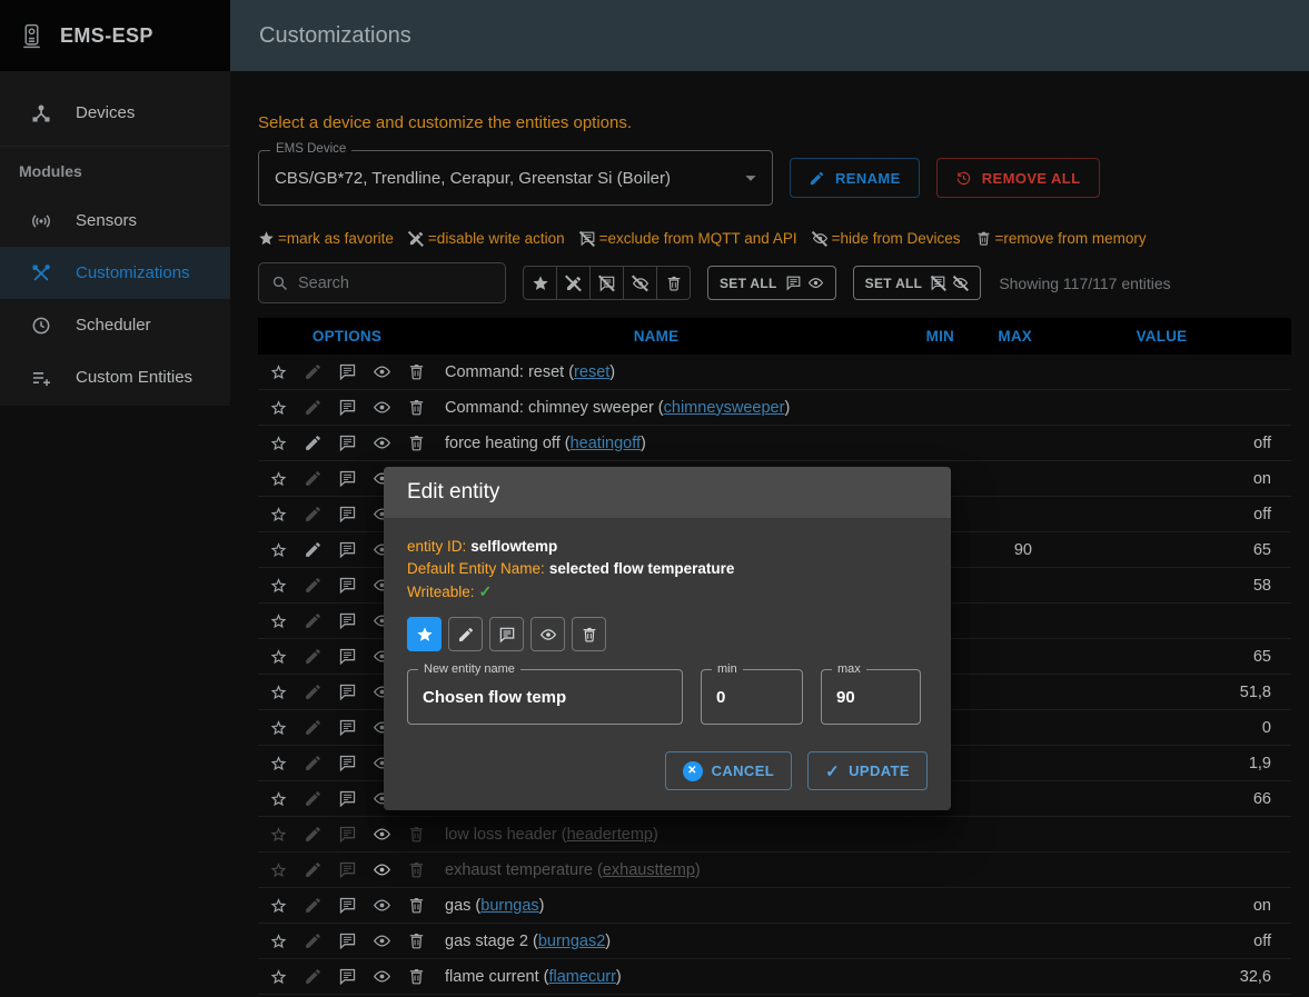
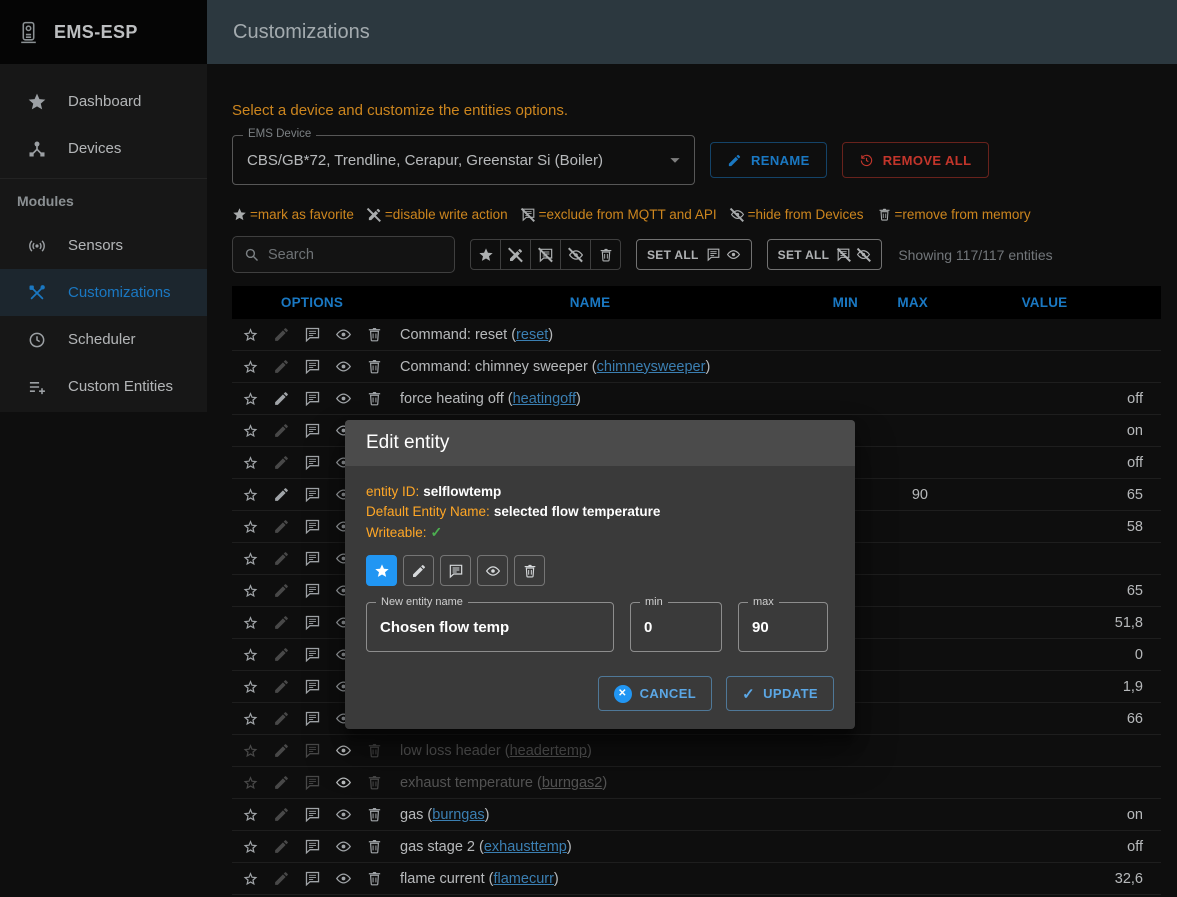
  EMS-ESP
+ Dashboard
  Devices
  Modules
  Sensors
  Customizations
  Scheduler
  Custom Entities
  Customizations
  Select a device and customize the entities options.
  EMS Device
  CBS/GB*72, Trendline, Cerapur, Greenstar Si (Boiler)
  RENAME
  REMOVE ALL
  =mark as favorite
  =disable write action
  =exclude from MQTT and API
  =hide from Devices
  =remove from memory
  Search
  SET ALL
  SET ALL
  Showing 117/117 entities
  OPTIONS
  NAME
  MIN
  MAX
  VALUE
  Command: reset (reset)
  Command: chimney sweeper (chimneysweeper)
  force heating off (heatingoff)
  off
  on
  off
  90
  65
  58
  65
  51,8
  0
  1,9
  66
  low loss header (headertemp)
- exhaust temperature (exhausttemp)
+ exhaust temperature (burngas2)
  gas (burngas)
  on
- gas stage 2 (burngas2)
+ gas stage 2 (exhausttemp)
  off
  flame current (flamecurr)
  32,6
  Edit entity
  entity ID: selflowtemp
  Default Entity Name: selected flow temperature
  Writeable: ✓
  New entity name
  Chosen flow temp
  min
  0
  max
  90
  ✕
  CANCEL
  ✓
  UPDATE
